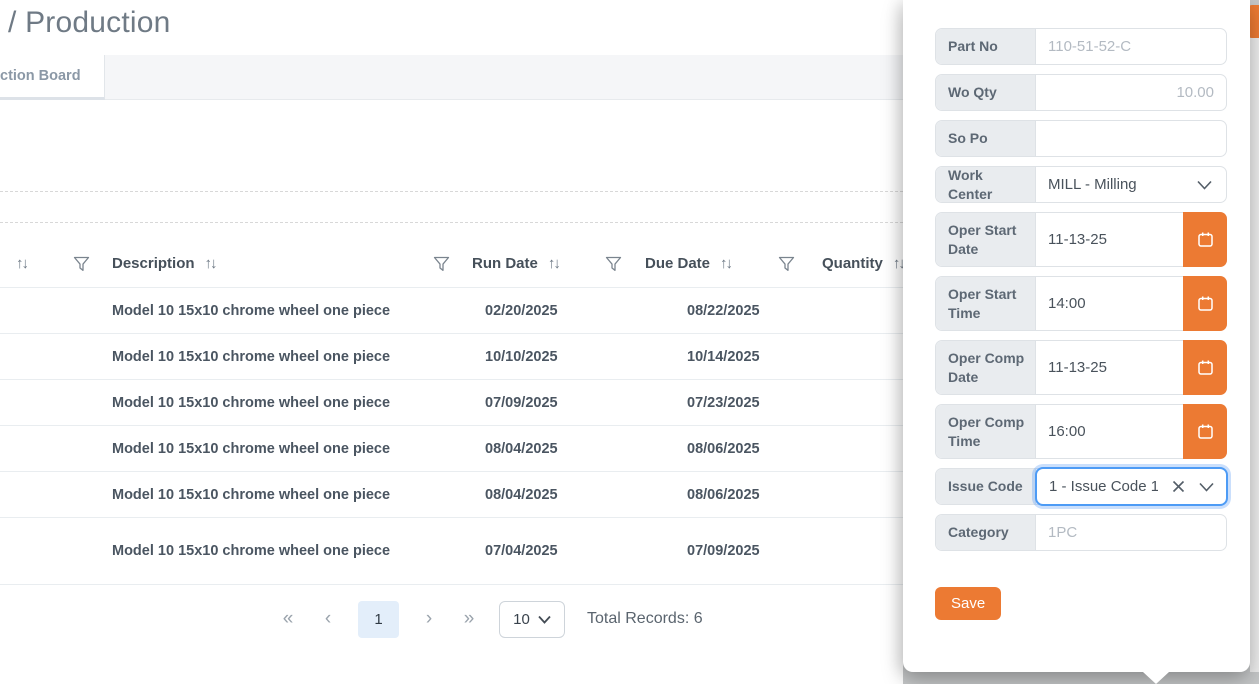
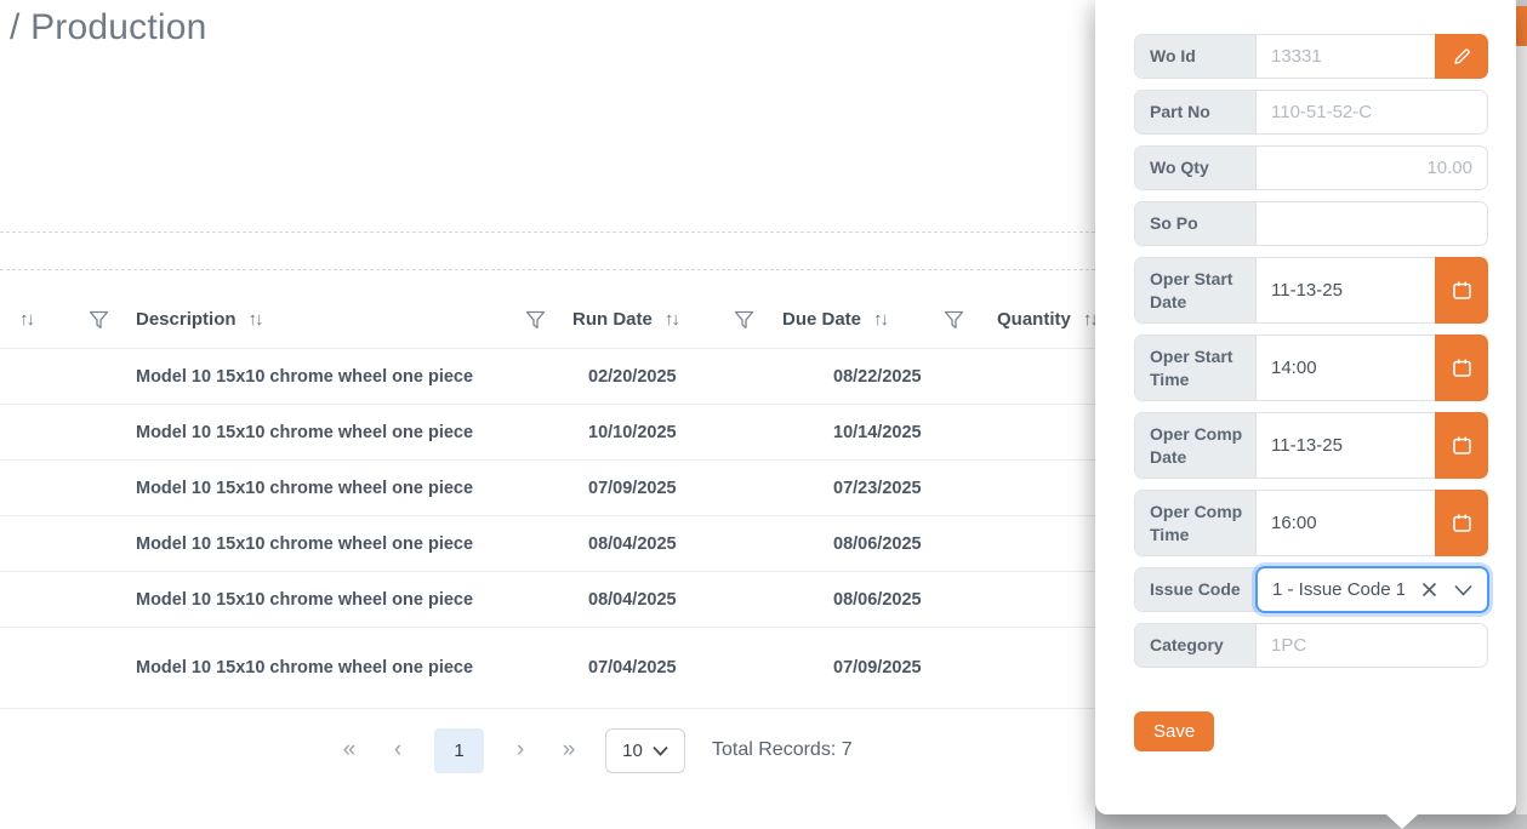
  / Production
- ction Board
  ↑↓
  Description
  ↑↓
  Run Date
  ↑↓
  Due Date
  ↑↓
  Quantity
  ↑↓
  Model 10 15x10 chrome wheel one piece
  02/20/2025
  08/22/2025
  Model 10 15x10 chrome wheel one piece
  10/10/2025
  10/14/2025
  Model 10 15x10 chrome wheel one piece
  07/09/2025
  07/23/2025
  Model 10 15x10 chrome wheel one piece
  08/04/2025
  08/06/2025
  Model 10 15x10 chrome wheel one piece
  08/04/2025
  08/06/2025
  Model 10 15x10 chrome wheel one piece
  07/04/2025
  07/09/2025
  «
  ‹
  1
  ›
  »
  10
- Total Records: 6
+ Total Records: 7
+ Wo Id
+ 13331
  Part No
  110-51-52-C
  Wo Qty
  10.00
  So Po
- Work Center
- MILL - Milling
  Oper Start Date
  11-13-25
  Oper Start Time
  14:00
  Oper Comp Date
  11-13-25
  Oper Comp Time
  16:00
  Issue Code
  1 - Issue Code 1
  Category
  1PC
  Save
